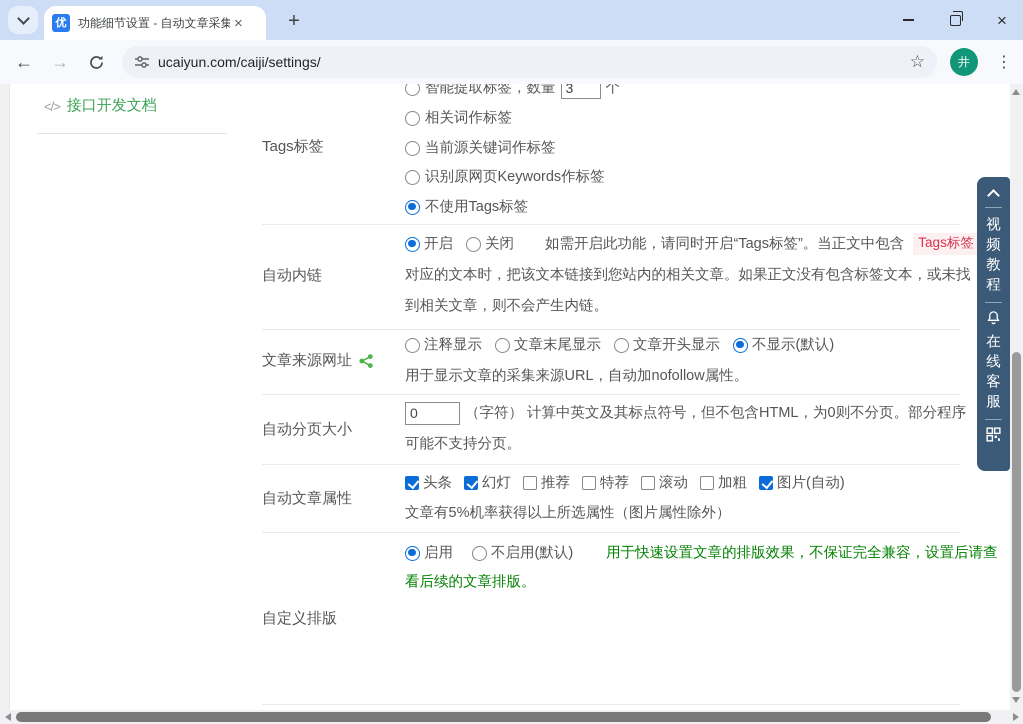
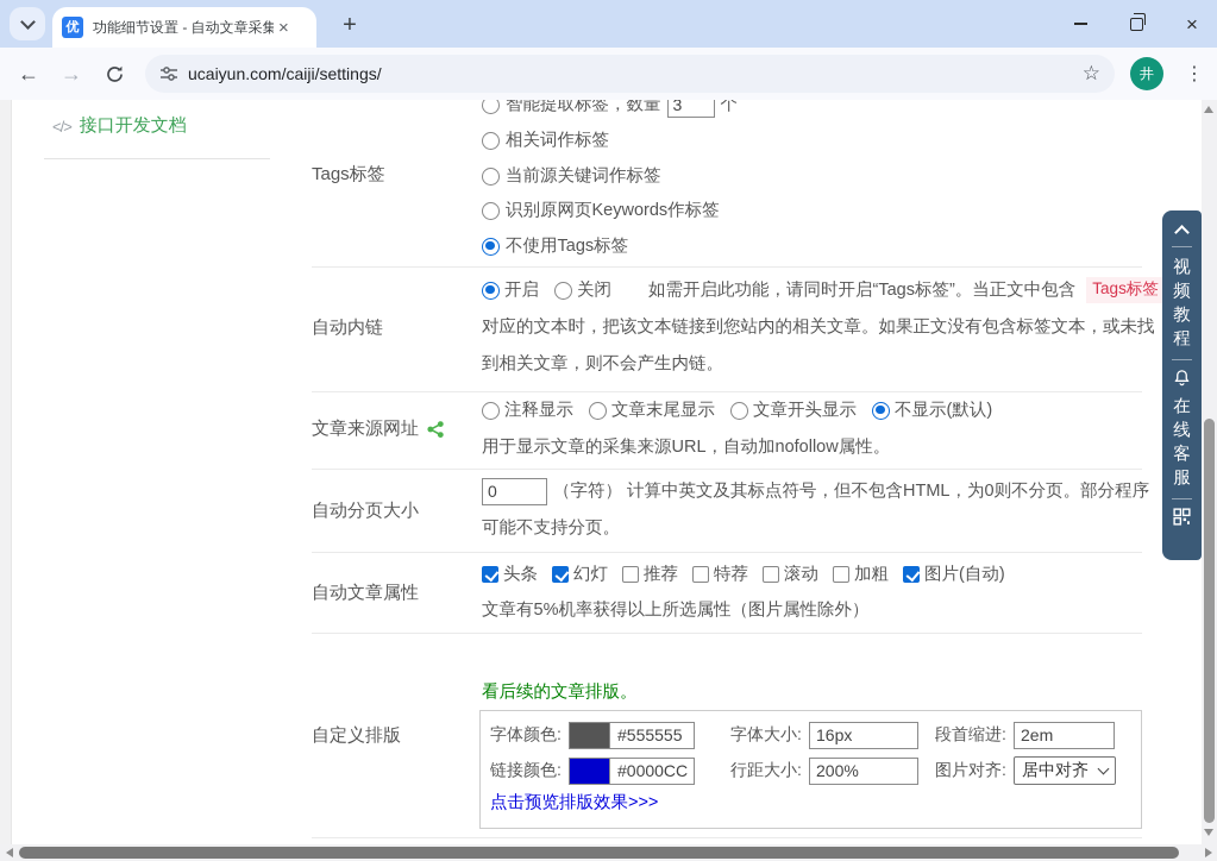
  优
  功能细节设置 - 自动文章采集
  ×
  +
  ×
  ←
  →
  ucaiyun.com/caiji/settings/
  ☆
  井
  ⋮
  </>
  接口开发文档
  Tags标签
  智能提取标签，数量
  3
  个
  相关词作标签
  当前源关键词作标签
  识别原网页Keywords作标签
  不使用Tags标签
  自动内链
  开启
  关闭
  如需开启此功能，请同时开启“Tags标签”。当正文中包含
  Tags标签
  对应的文本时，把该文本链接到您站内的相关文章。如果正文没有包含标签文本，或未找
  到相关文章，则不会产生内链。
  文章来源网址
  注释显示
  文章末尾显示
  文章开头显示
  不显示(默认)
  用于显示文章的采集来源URL，自动加nofollow属性。
  自动分页大小
  0
  （字符） 计算中英文及其标点符号，但不包含HTML，为0则不分页。部分程序
  可能不支持分页。
  自动文章属性
  头条
  幻灯
  推荐
  特荐
  滚动
  加粗
  图片(自动)
  文章有5%机率获得以上所选属性（图片属性除外）
  自定义排版
- 启用
- 不启用(默认)
- 用于快速设置文章的排版效果，不保证完全兼容，设置后请查
  看后续的文章排版。
+ 字体颜色:
+ #555555
+ 字体大小:
+ 16px
+ 段首缩进:
+ 2em
+ 链接颜色:
+ #0000CC
+ 行距大小:
+ 200%
+ 图片对齐:
+ 居中对齐
+ 点击预览排版效果>>>
  视频教程
  在线客服
